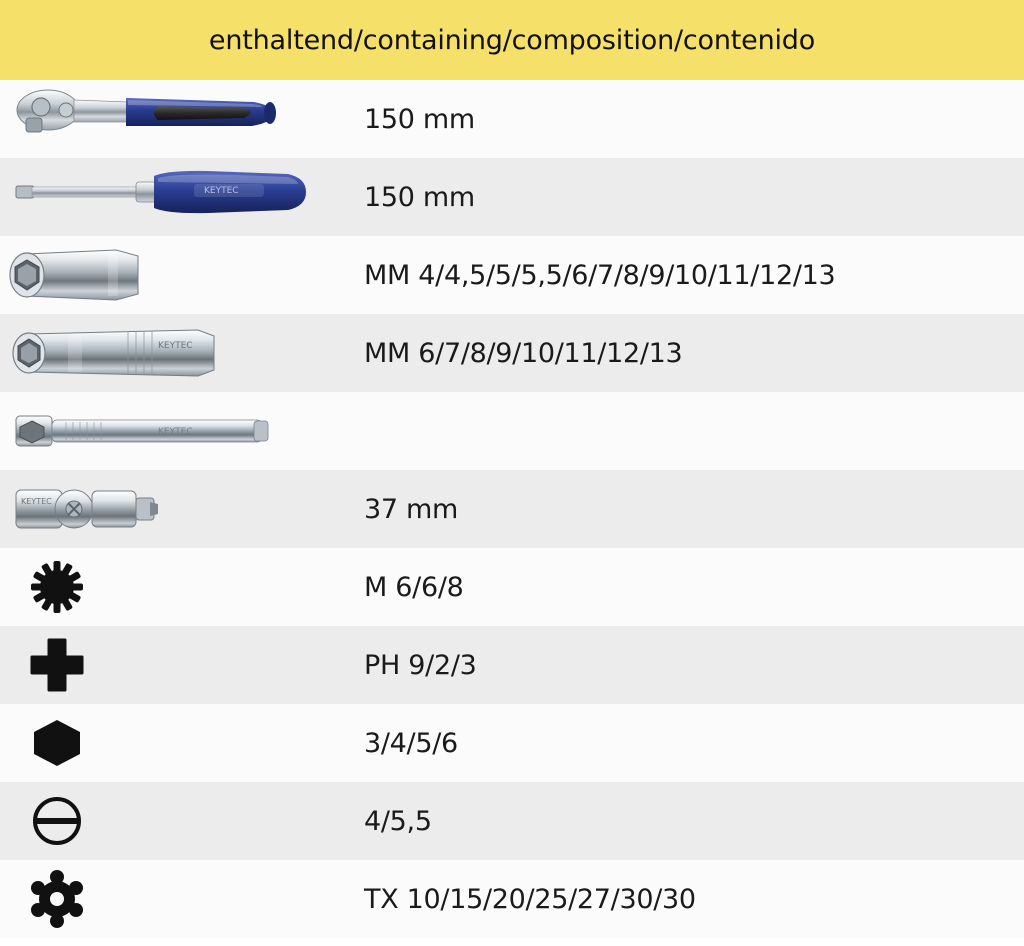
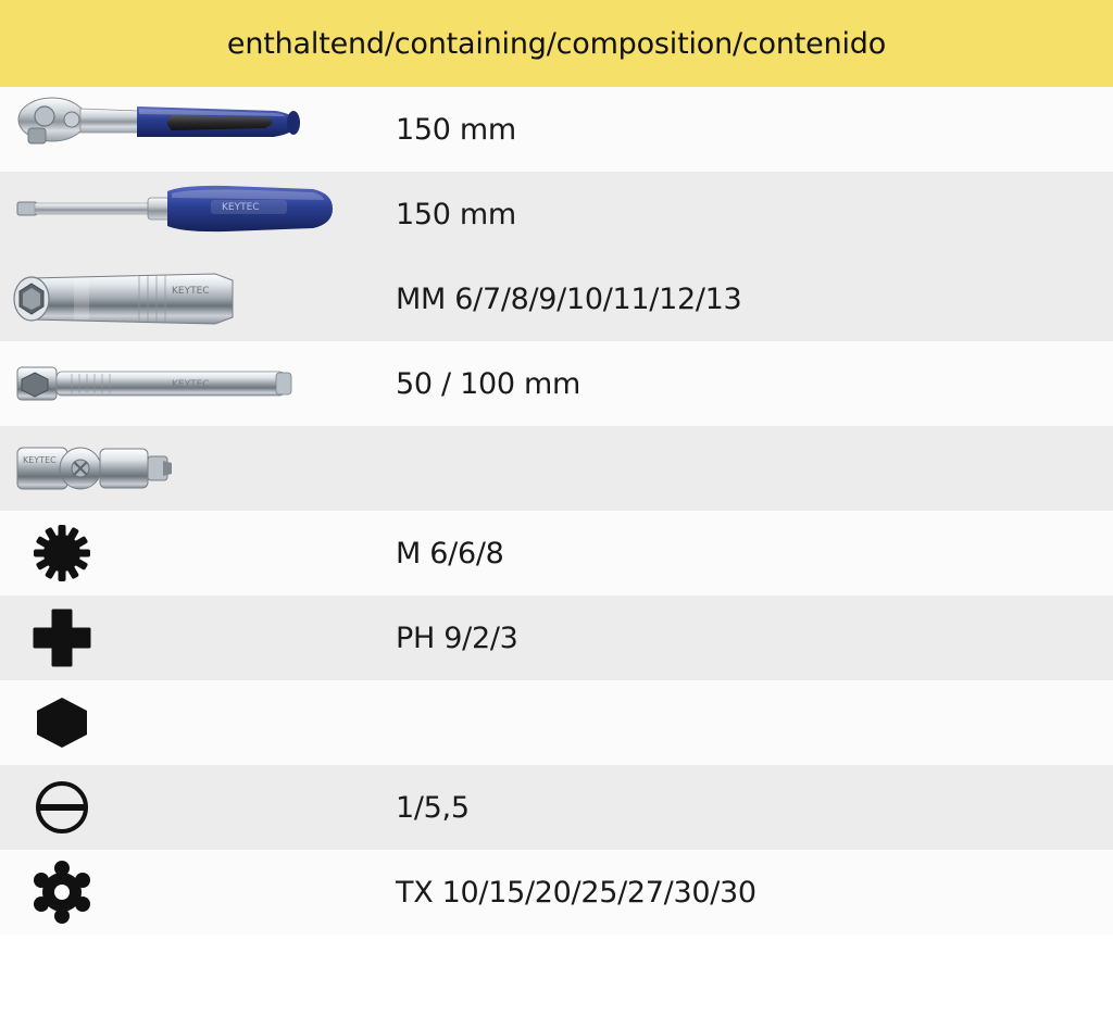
  enthaltend/containing/composition/contenido
  150 mm
  KEYTEC
  150 mm
- MM 4/4,5/5/5,5/6/7/8/9/10/11/12/13
  KEYTEC
  MM 6/7/8/9/10/11/12/13
  KEYTEC
+ 50 / 100 mm
  KEYTEC
- 37 mm
  M 6/6/8
  PH 9/2/3
- 3/4/5/6
- 4/5,5
+ 1/5,5
  TX 10/15/20/25/27/30/30
